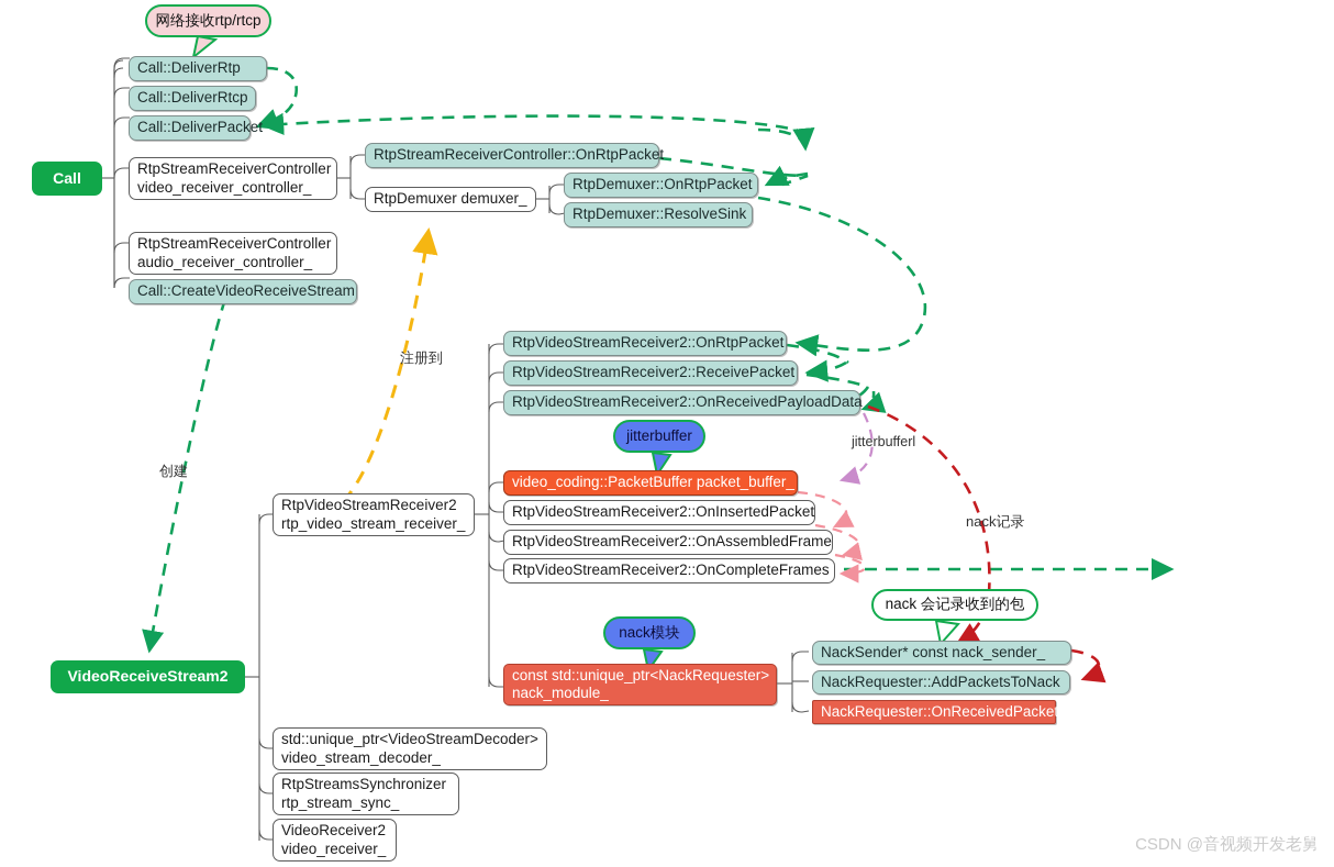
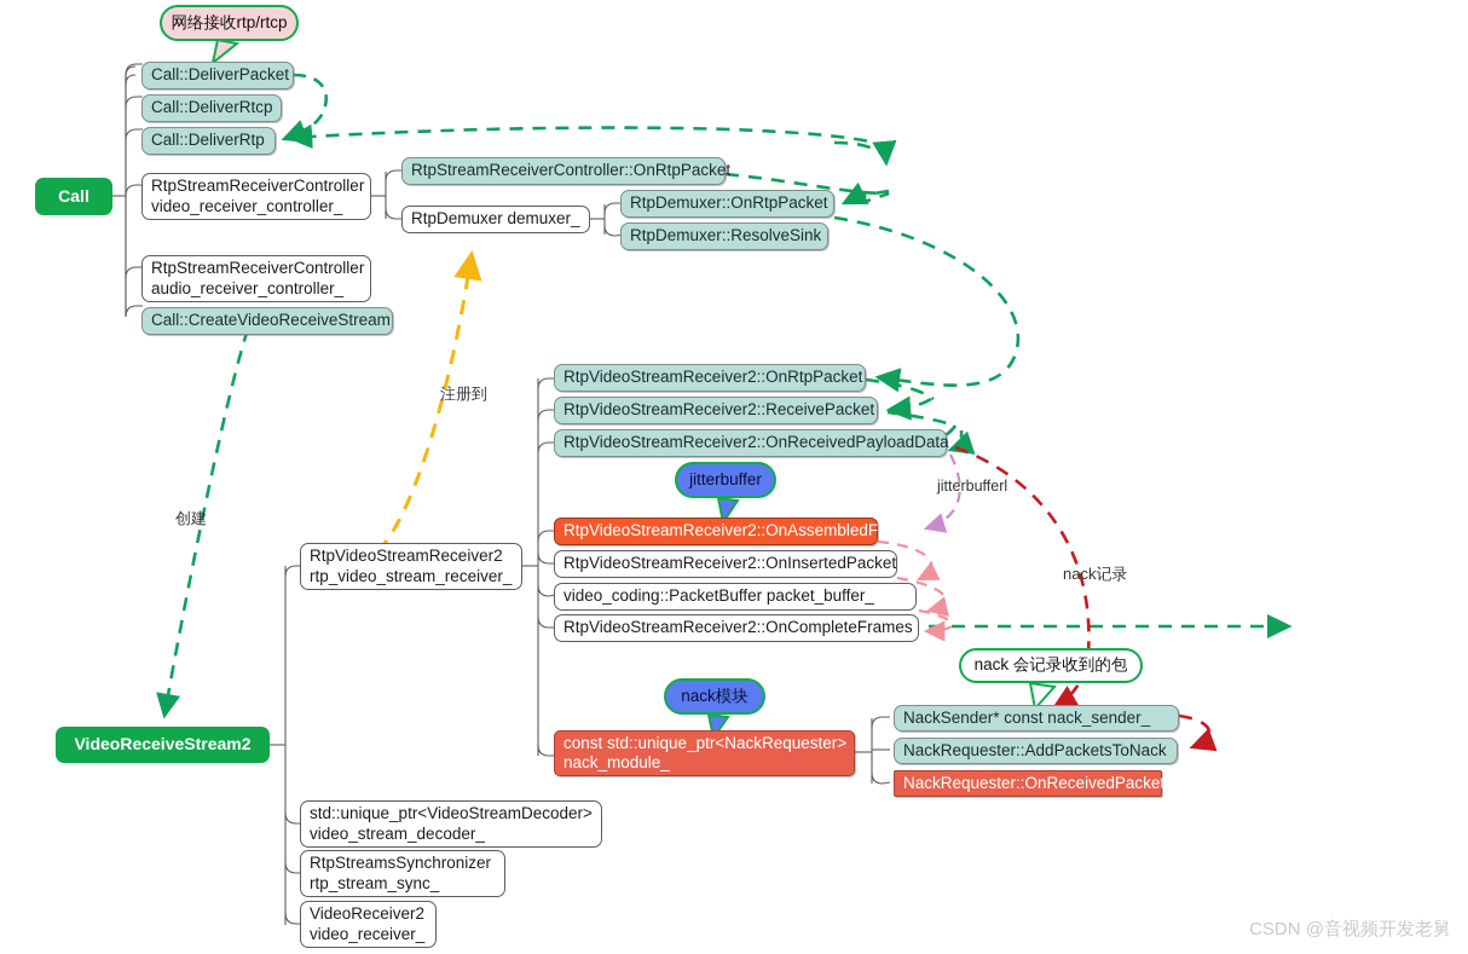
  网络接收rtp/rtcp
  Call
- Call::DeliverRtp
+ Call::DeliverPacket
  Call::DeliverRtcp
- Call::DeliverPacket
+ Call::DeliverRtp
  RtpStreamReceiverController
  video_receiver_controller_
  RtpStreamReceiverController
  audio_receiver_controller_
  Call::CreateVideoReceiveStream
  RtpStreamReceiverController::OnRtpPacket
  RtpDemuxer demuxer_
  RtpDemuxer::OnRtpPacket
  RtpDemuxer::ResolveSink
  VideoReceiveStream2
  RtpVideoStreamReceiver2
  rtp_video_stream_receiver_
  std::unique_ptr<VideoStreamDecoder>
  video_stream_decoder_
  RtpStreamsSynchronizer
  rtp_stream_sync_
  VideoReceiver2
  video_receiver_
  RtpVideoStreamReceiver2::OnRtpPacket
  RtpVideoStreamReceiver2::ReceivePacket
  RtpVideoStreamReceiver2::OnReceivedPayloadData
- video_coding::PacketBuffer packet_buffer_
+ RtpVideoStreamReceiver2::OnAssembledFrame
  RtpVideoStreamReceiver2::OnInsertedPacket
- RtpVideoStreamReceiver2::OnAssembledFrame
+ video_coding::PacketBuffer packet_buffer_
  RtpVideoStreamReceiver2::OnCompleteFrames
  const std::unique_ptr<NackRequester>
  nack_module_
  NackSender* const nack_sender_
  NackRequester::AddPacketsToNack
  NackRequester::OnReceivedPacket
  jitterbuffer
  nack模块
  nack 会记录收到的包
  注册到
  创建
  jitterbufferl
  nack记录
  CSDN @音视频开发老舅
